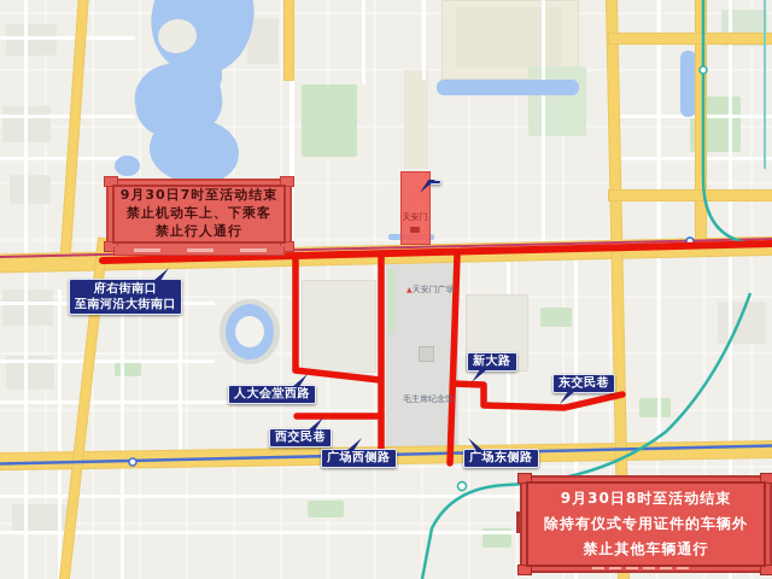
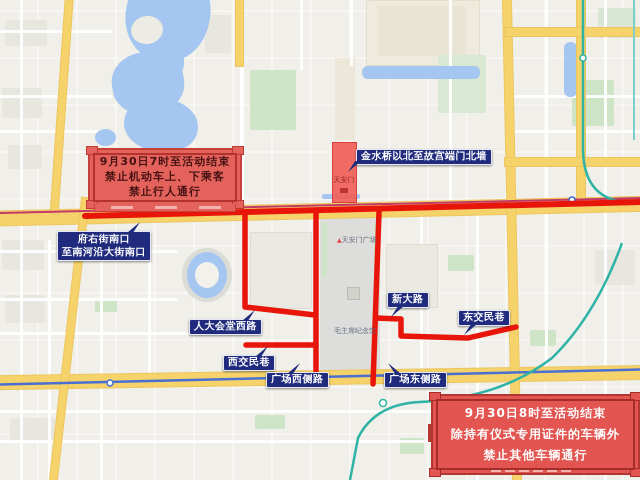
  天安门
  天安门广场
  毛主席纪念堂
+ 金水桥以北至故宫端门北墙
  府右街南口
  至南河沿大街南口
  人大会堂西路
  西交民巷
  广场西侧路
  广场东侧路
  新大路
  东交民巷
  9月30日7时至活动结束
  禁止机动车上、下乘客
  禁止行人通行
  9月30日8时至活动结束
  除持有仪式专用证件的车辆外
  禁止其他车辆通行
